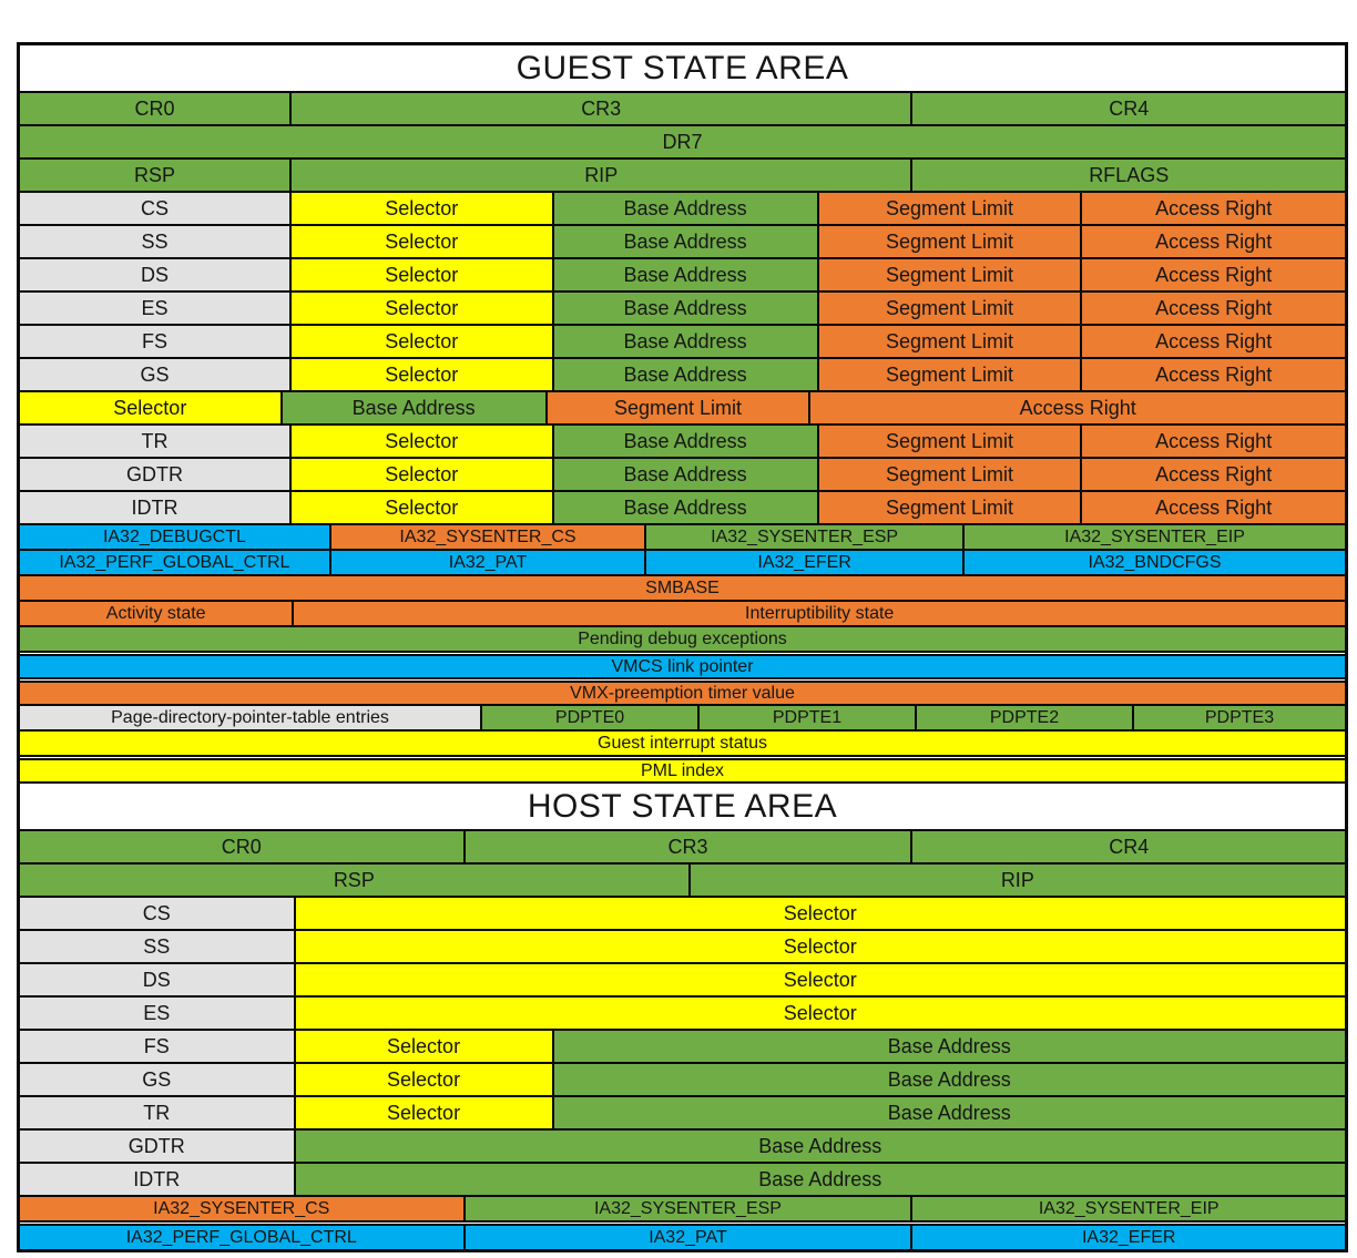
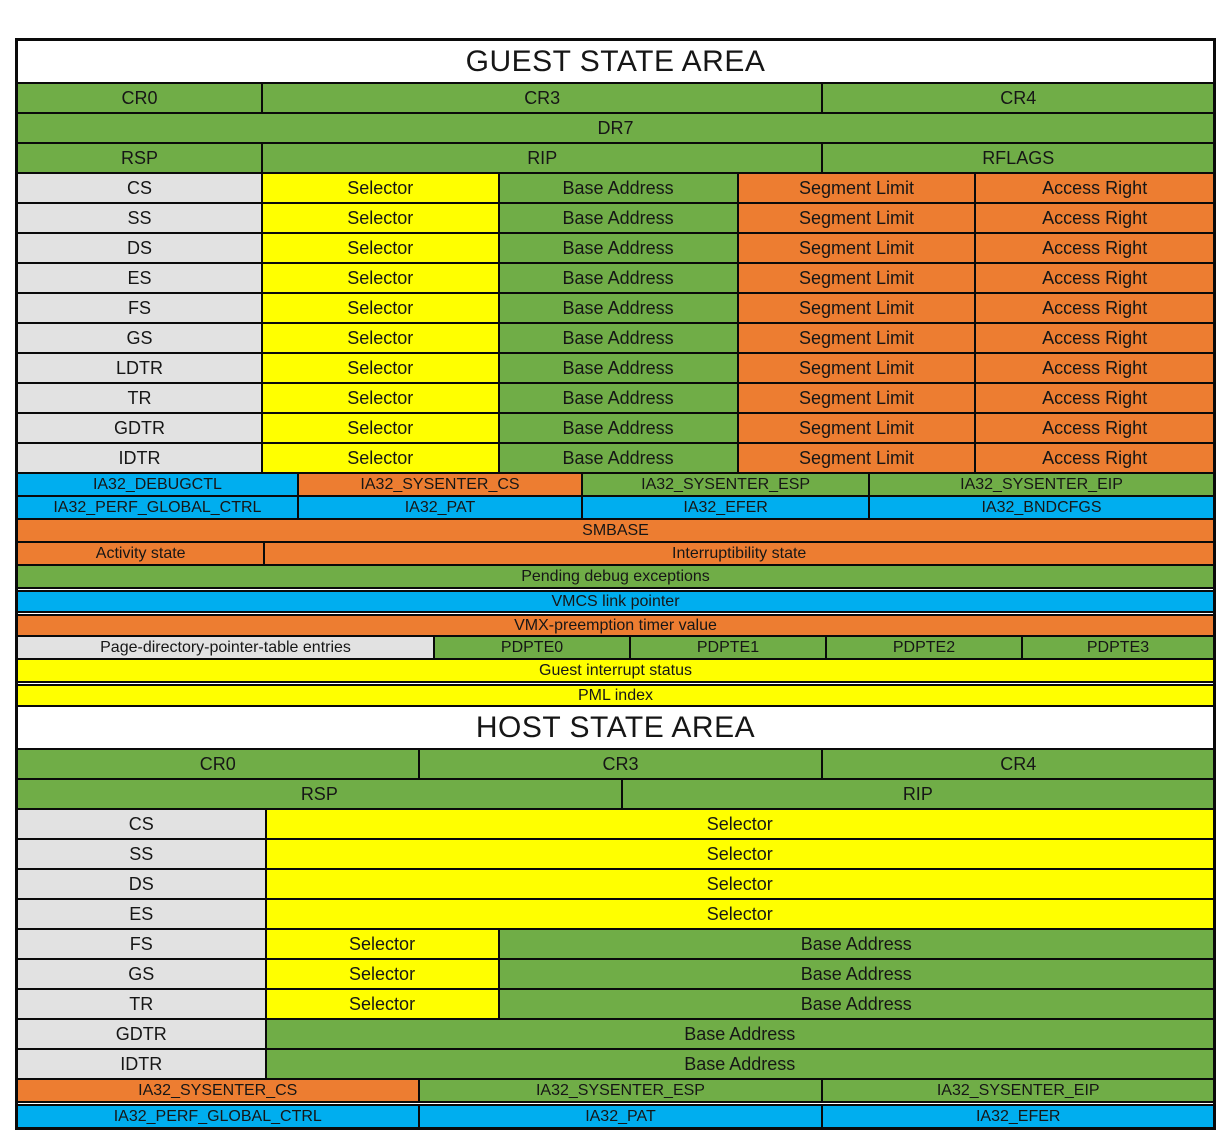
  GUEST STATE AREA
  CR0
  CR3
  CR4
  DR7
  RSP
  RIP
  RFLAGS
  CS
  Selector
  Base Address
  Segment Limit
  Access Right
  SS
  Selector
  Base Address
  Segment Limit
  Access Right
  DS
  Selector
  Base Address
  Segment Limit
  Access Right
  ES
  Selector
  Base Address
  Segment Limit
  Access Right
  FS
  Selector
  Base Address
  Segment Limit
  Access Right
  GS
  Selector
  Base Address
  Segment Limit
  Access Right
+ LDTR
  Selector
  Base Address
  Segment Limit
  Access Right
  TR
  Selector
  Base Address
  Segment Limit
  Access Right
  GDTR
  Selector
  Base Address
  Segment Limit
  Access Right
  IDTR
  Selector
  Base Address
  Segment Limit
  Access Right
  IA32_DEBUGCTL
  IA32_SYSENTER_CS
  IA32_SYSENTER_ESP
  IA32_SYSENTER_EIP
  IA32_PERF_GLOBAL_CTRL
  IA32_PAT
  IA32_EFER
  IA32_BNDCFGS
  SMBASE
  Activity state
  Interruptibility state
  Pending debug exceptions
  VMCS link pointer
  VMX-preemption timer value
  Page-directory-pointer-table entries
  PDPTE0
  PDPTE1
  PDPTE2
  PDPTE3
  Guest interrupt status
  PML index
  HOST STATE AREA
  CR0
  CR3
  CR4
  RSP
  RIP
  CS
  Selector
  SS
  Selector
  DS
  Selector
  ES
  Selector
  FS
  Selector
  Base Address
  GS
  Selector
  Base Address
  TR
  Selector
  Base Address
  GDTR
  Base Address
  IDTR
  Base Address
  IA32_SYSENTER_CS
  IA32_SYSENTER_ESP
  IA32_SYSENTER_EIP
  IA32_PERF_GLOBAL_CTRL
  IA32_PAT
  IA32_EFER
